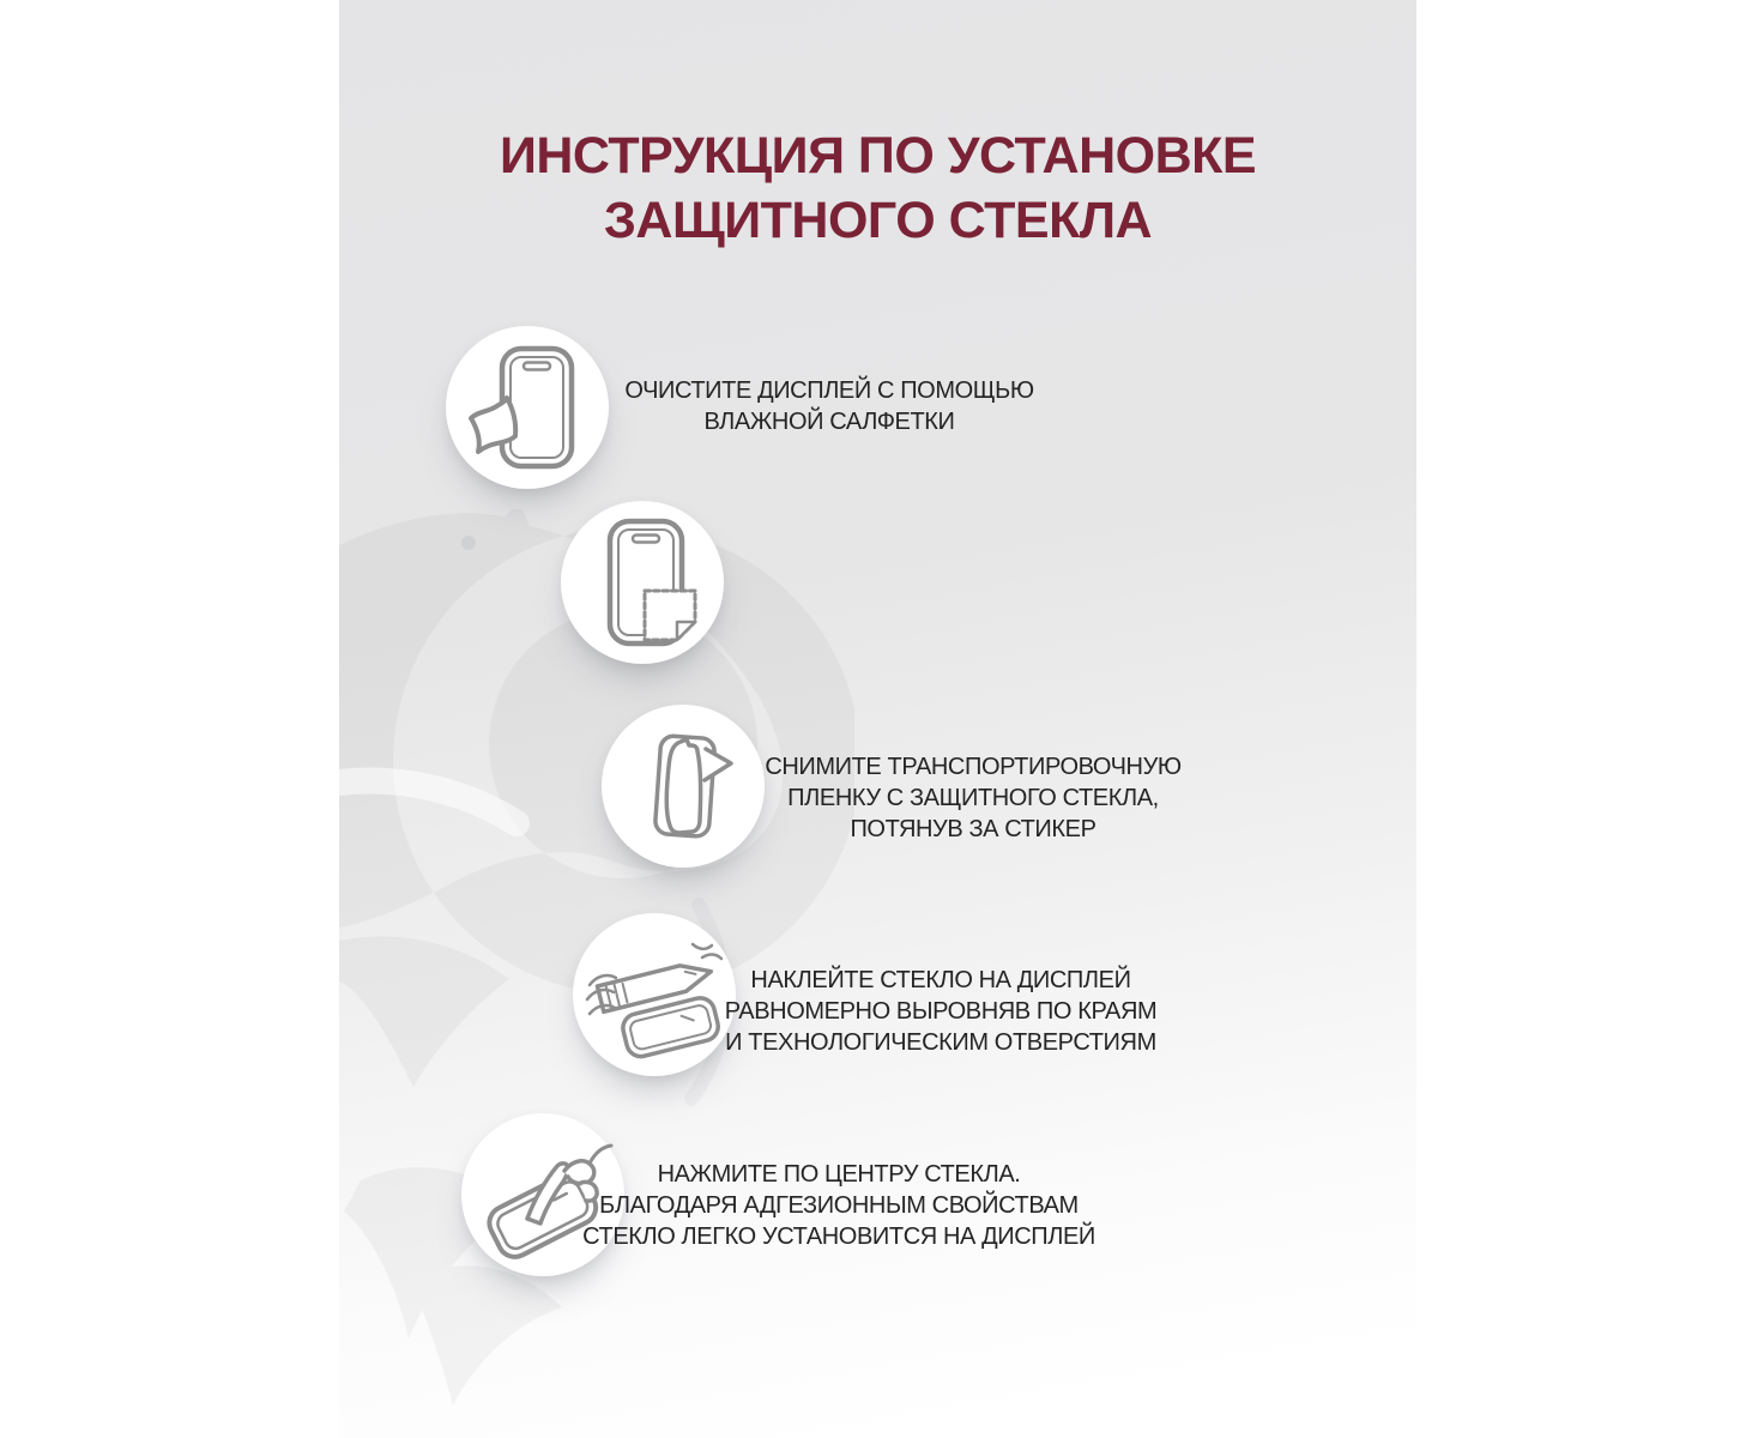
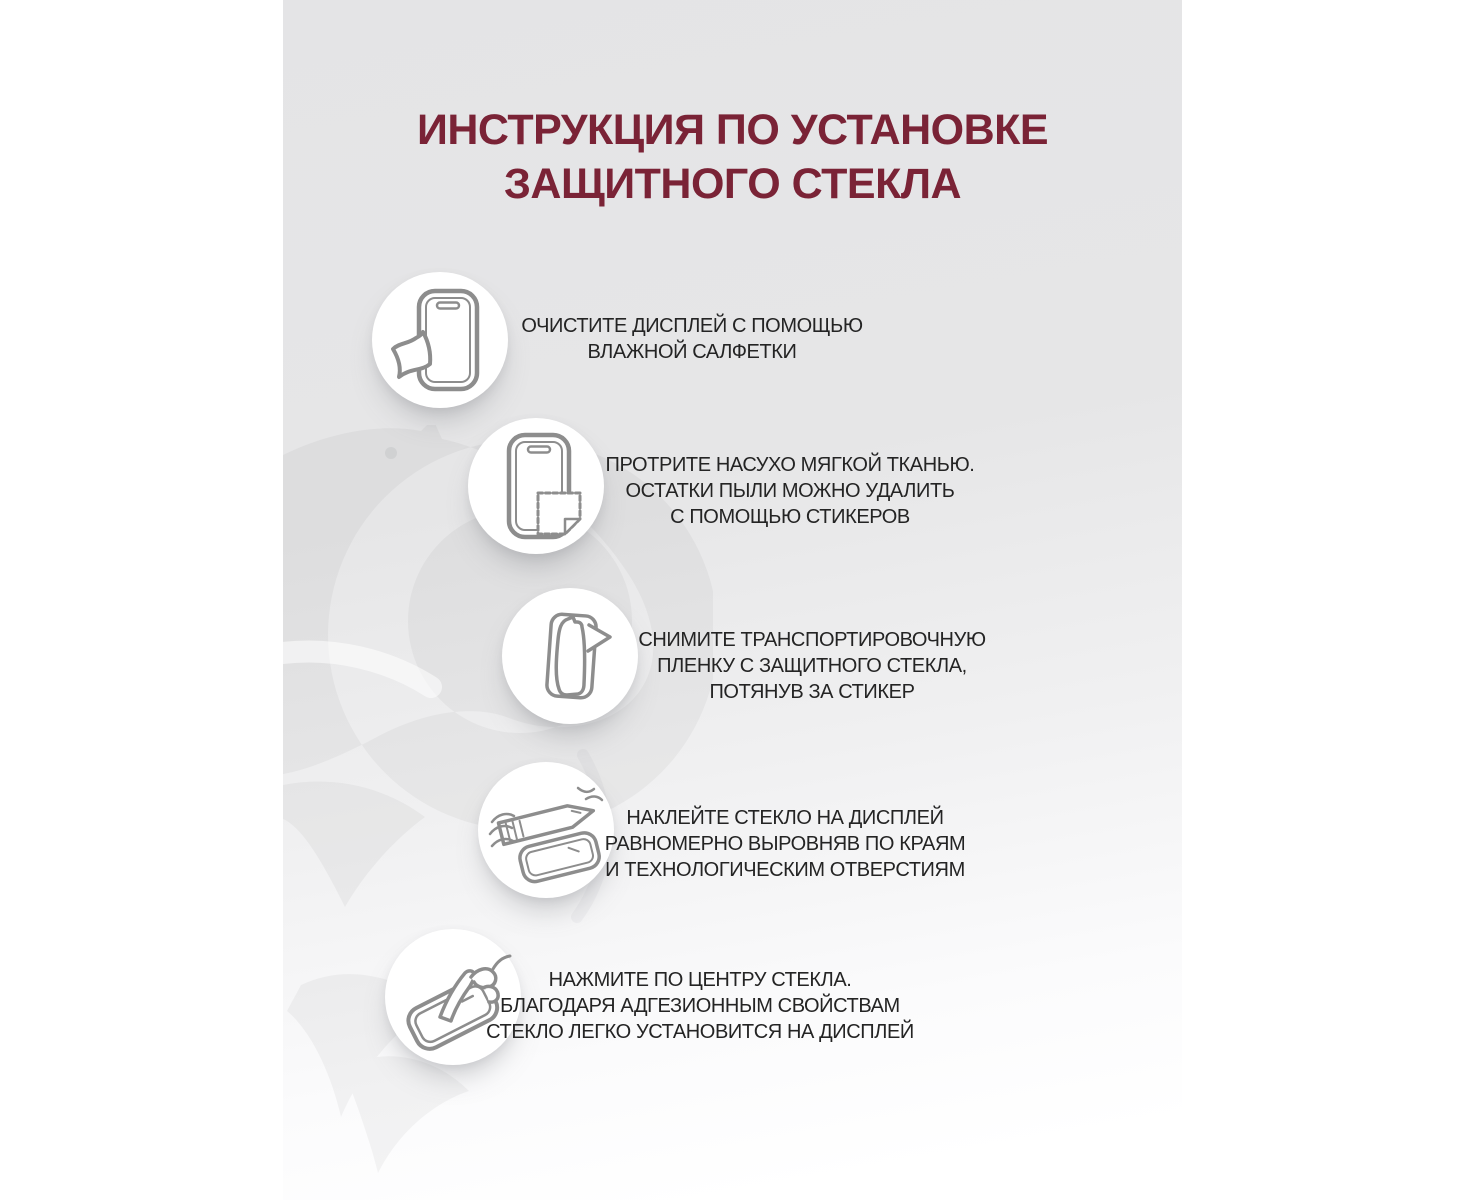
  ИНСТРУКЦИЯ ПО УСТАНОВКЕ
  ЗАЩИТНОГО СТЕКЛА
  ОЧИСТИТЕ ДИСПЛЕЙ С ПОМОЩЬЮ
  ВЛАЖНОЙ САЛФЕТКИ
+ ПРОТРИТЕ НАСУХО МЯГКОЙ ТКАНЬЮ.
+ ОСТАТКИ ПЫЛИ МОЖНО УДАЛИТЬ
+ С ПОМОЩЬЮ СТИКЕРОВ
  СНИМИТЕ ТРАНСПОРТИРОВОЧНУЮ
  ПЛЕНКУ С ЗАЩИТНОГО СТЕКЛА,
  ПОТЯНУВ ЗА СТИКЕР
  НАКЛЕЙТЕ СТЕКЛО НА ДИСПЛЕЙ
  РАВНОМЕРНО ВЫРОВНЯВ ПО КРАЯМ
  И ТЕХНОЛОГИЧЕСКИМ ОТВЕРСТИЯМ
  НАЖМИТЕ ПО ЦЕНТРУ СТЕКЛА.
  БЛАГОДАРЯ АДГЕЗИОННЫМ СВОЙСТВАМ
  СТЕКЛО ЛЕГКО УСТАНОВИТСЯ НА ДИСПЛЕЙ
